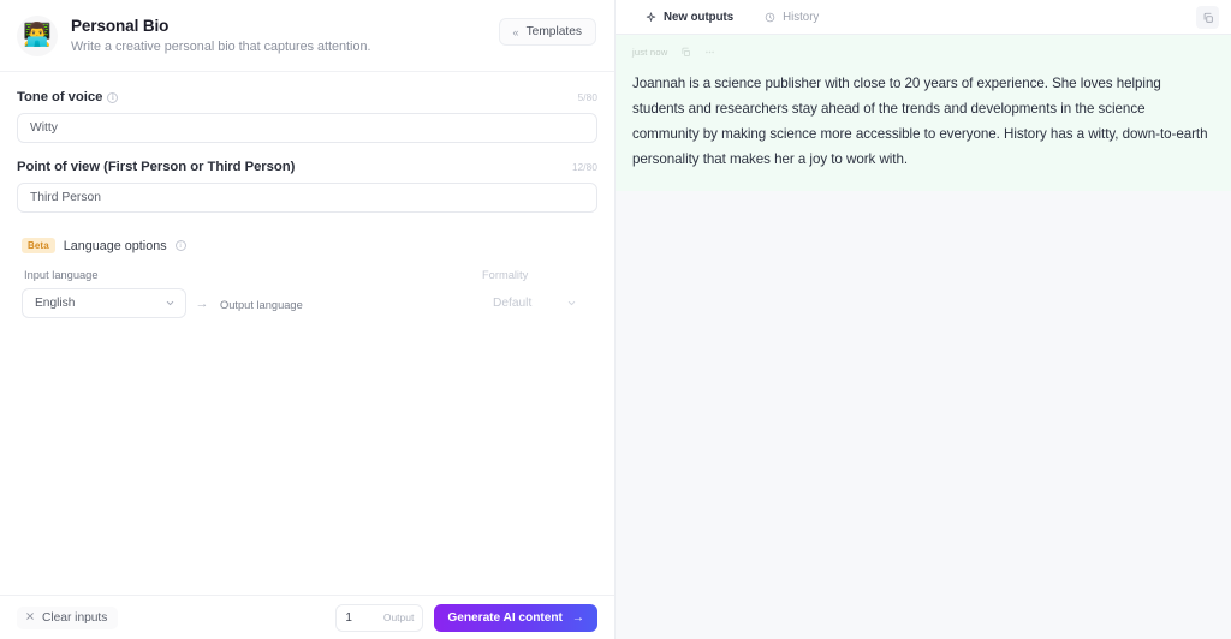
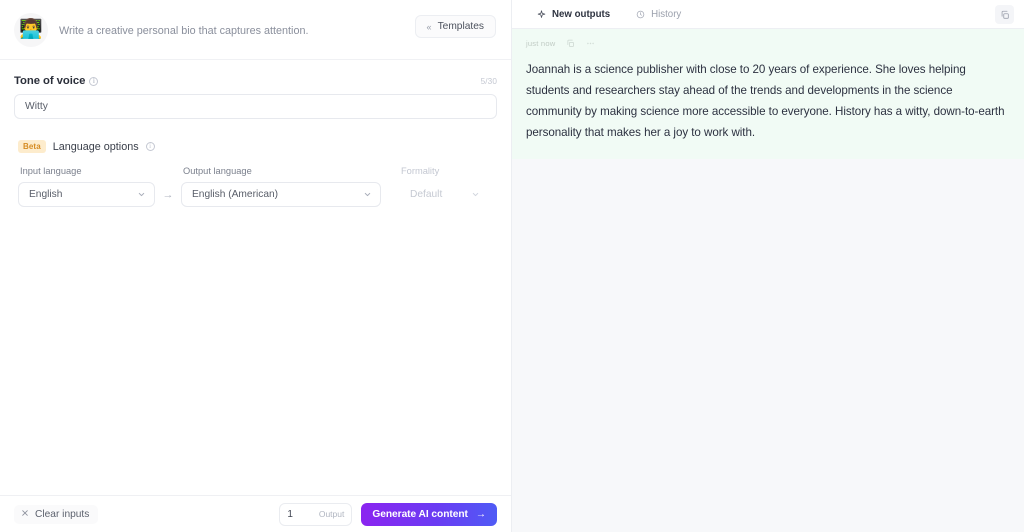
  👨‍💻
- Personal Bio
  Write a creative personal bio that captures attention.
  Tone of voice
  i
- 5/80
+ 5/30
  Witty
- Point of view (First Person or Third Person)
- 12/80
- Third Person
  Beta
  Language options
  i
  Input language
  English
  →
  Output language
+ English (American)
  Formality
  Default
  Clear inputs
  1
  Output
  Generate AI content
  →
  «
  Templates
  New outputs
  History
  just now
  Joannah is a science publisher with close to 20 years of experience. She loves helping students and researchers stay ahead of the trends and developments in the science community by making science more accessible to everyone. History has a witty, down-to-earth personality that makes her a joy to work with.
